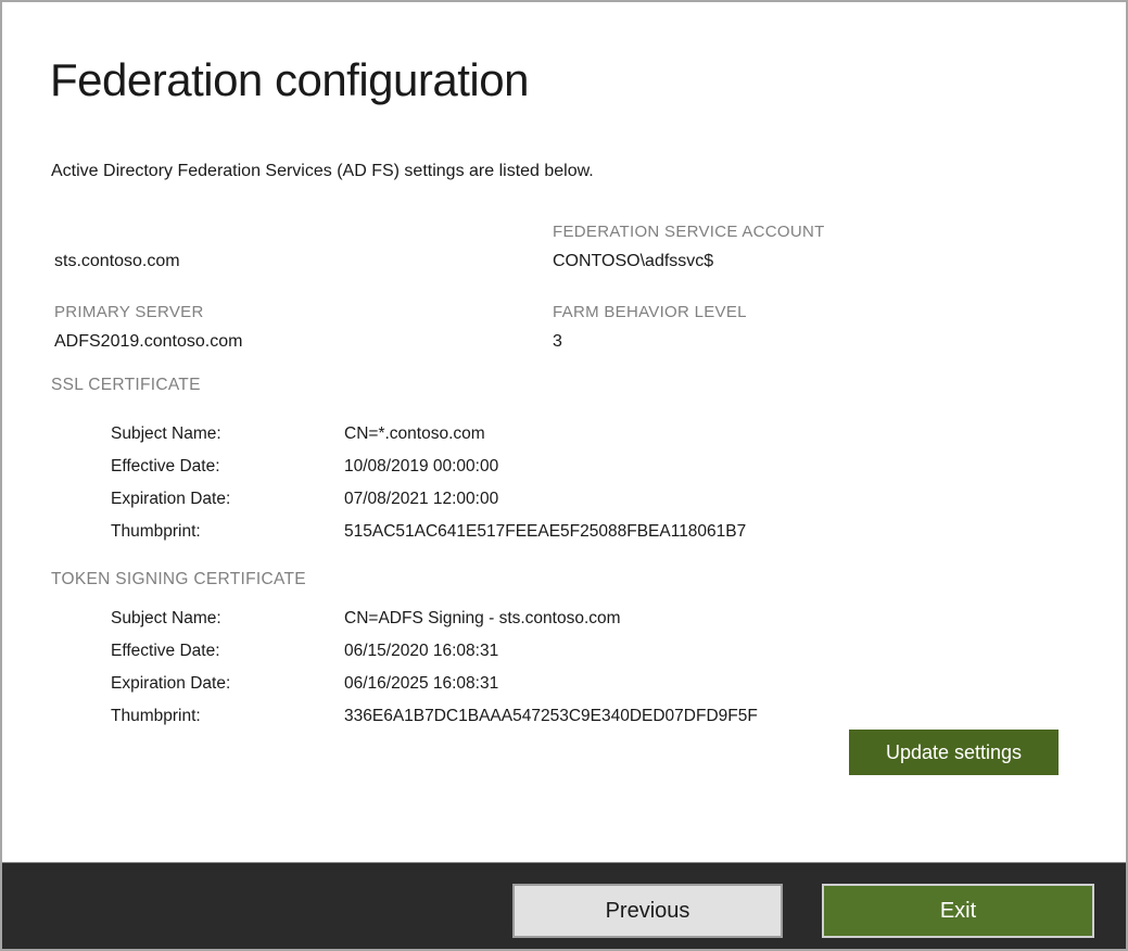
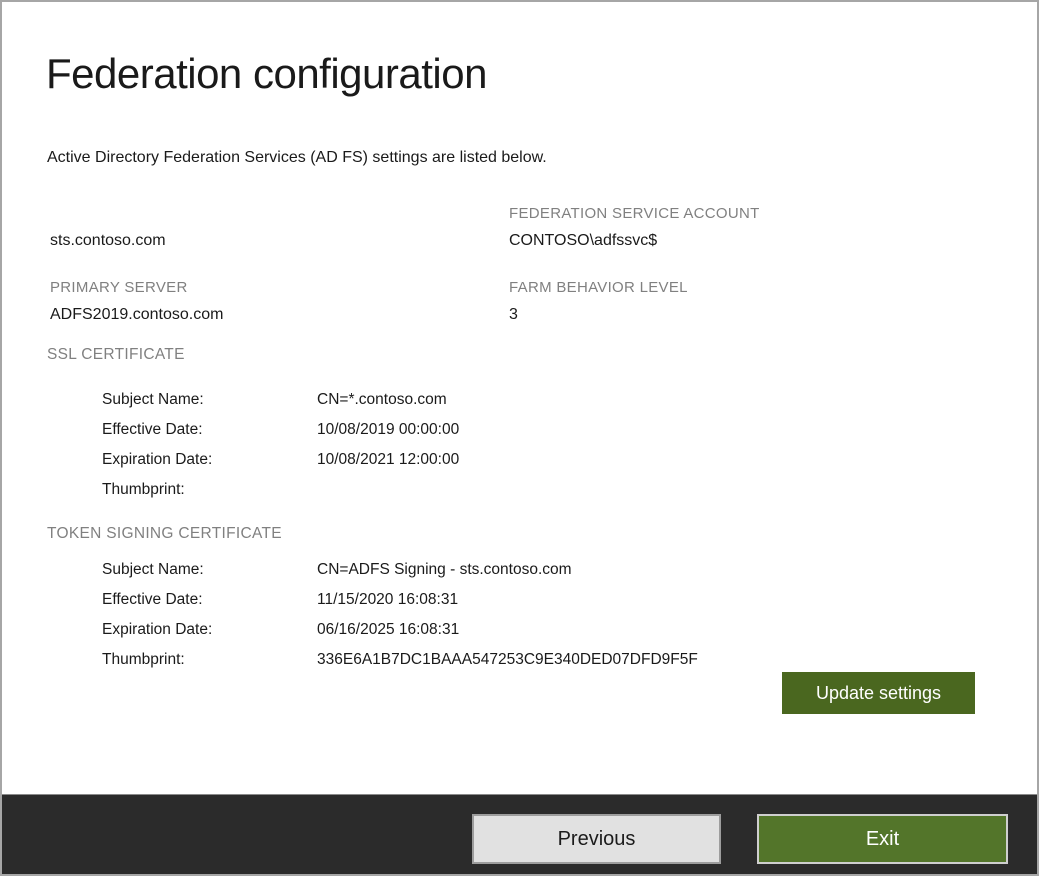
  Federation configuration
  Active Directory Federation Services (AD FS) settings are listed below.
  sts.contoso.com
  FEDERATION SERVICE ACCOUNT
  CONTOSO\adfssvc$
  PRIMARY SERVER
  ADFS2019.contoso.com
  FARM BEHAVIOR LEVEL
  3
  SSL CERTIFICATE
  Subject Name:
  CN=*.contoso.com
  Effective Date:
  10/08/2019 00:00:00
  Expiration Date:
- 07/08/2021 12:00:00
+ 10/08/2021 12:00:00
  Thumbprint:
- 515AC51AC641E517FEEAE5F25088FBEA118061B7
  TOKEN SIGNING CERTIFICATE
  Subject Name:
  CN=ADFS Signing - sts.contoso.com
  Effective Date:
- 06/15/2020 16:08:31
+ 11/15/2020 16:08:31
  Expiration Date:
  06/16/2025 16:08:31
  Thumbprint:
  336E6A1B7DC1BAAA547253C9E340DED07DFD9F5F
  Update settings
  Previous
  Exit
